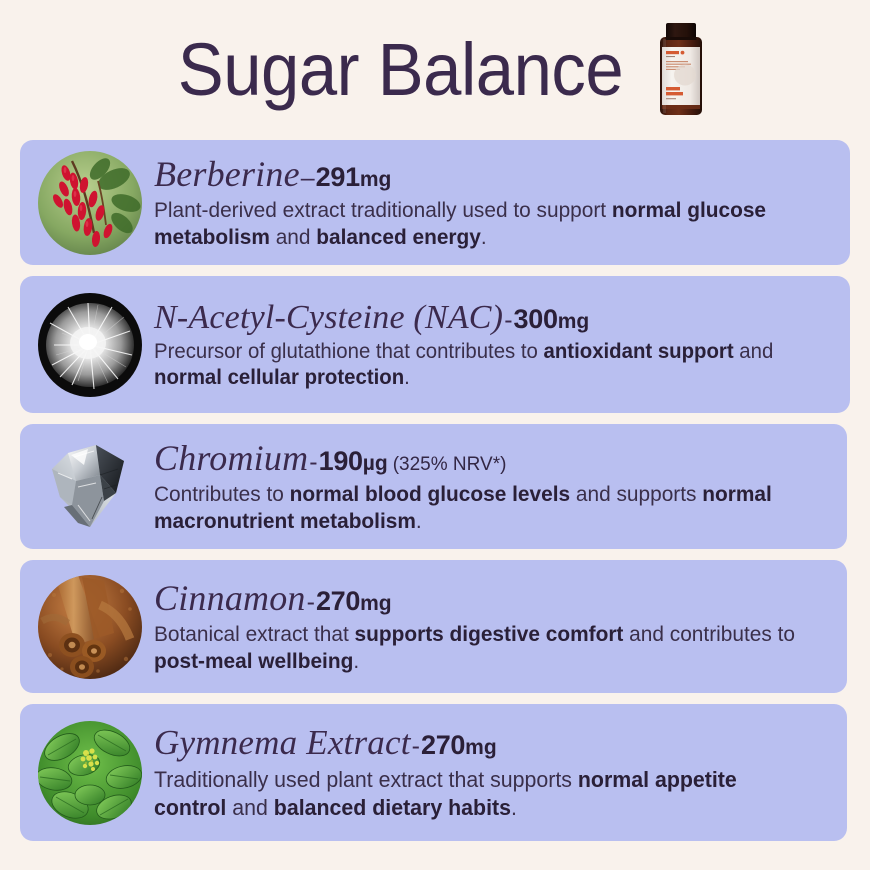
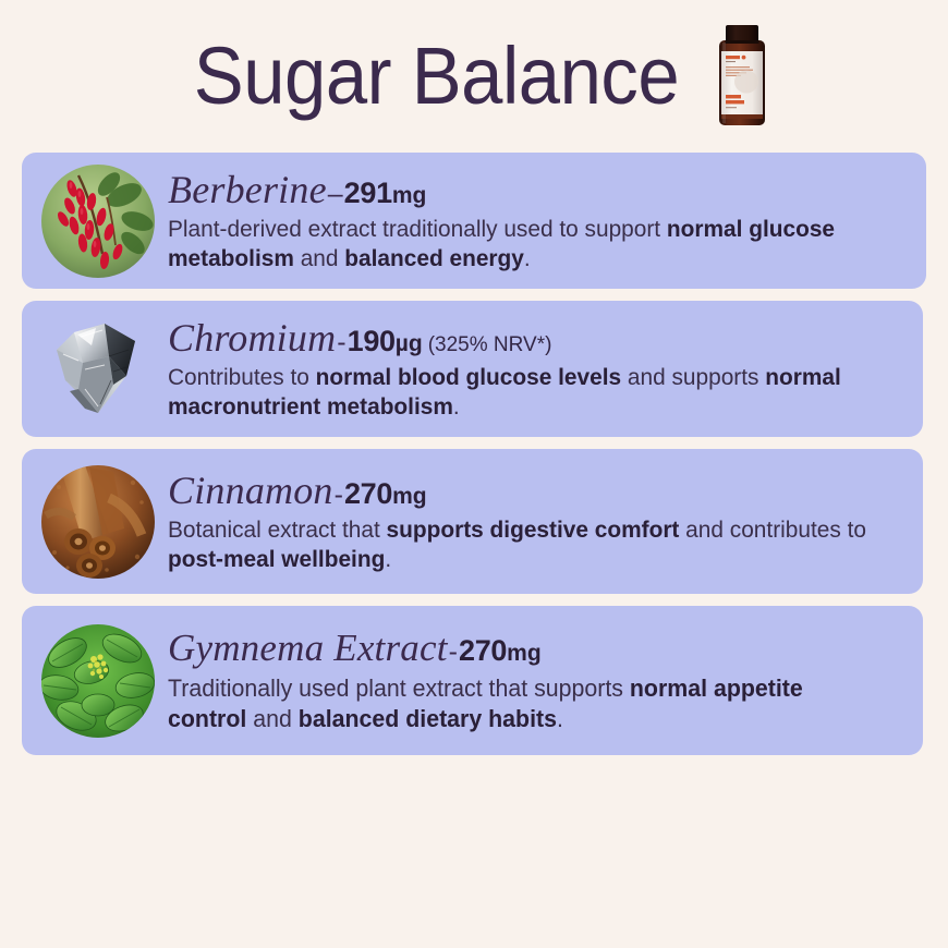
  Sugar Balance
  Berberine–291mg
  Plant-derived extract traditionally used to support normal glucose metabolism and balanced energy.
- N-Acetyl-Cysteine (NAC)-300mg
- Precursor of glutathione that contributes to antioxidant support and normal cellular protection.
  Chromium-190µg (325% NRV*)
  Contributes to normal blood glucose levels and supports normal macronutrient metabolism.
  Cinnamon-270mg
  Botanical extract that supports digestive comfort and contributes to post-meal wellbeing.
  Gymnema Extract-270mg
  Traditionally used plant extract that supports normal appetite control and balanced dietary habits.
